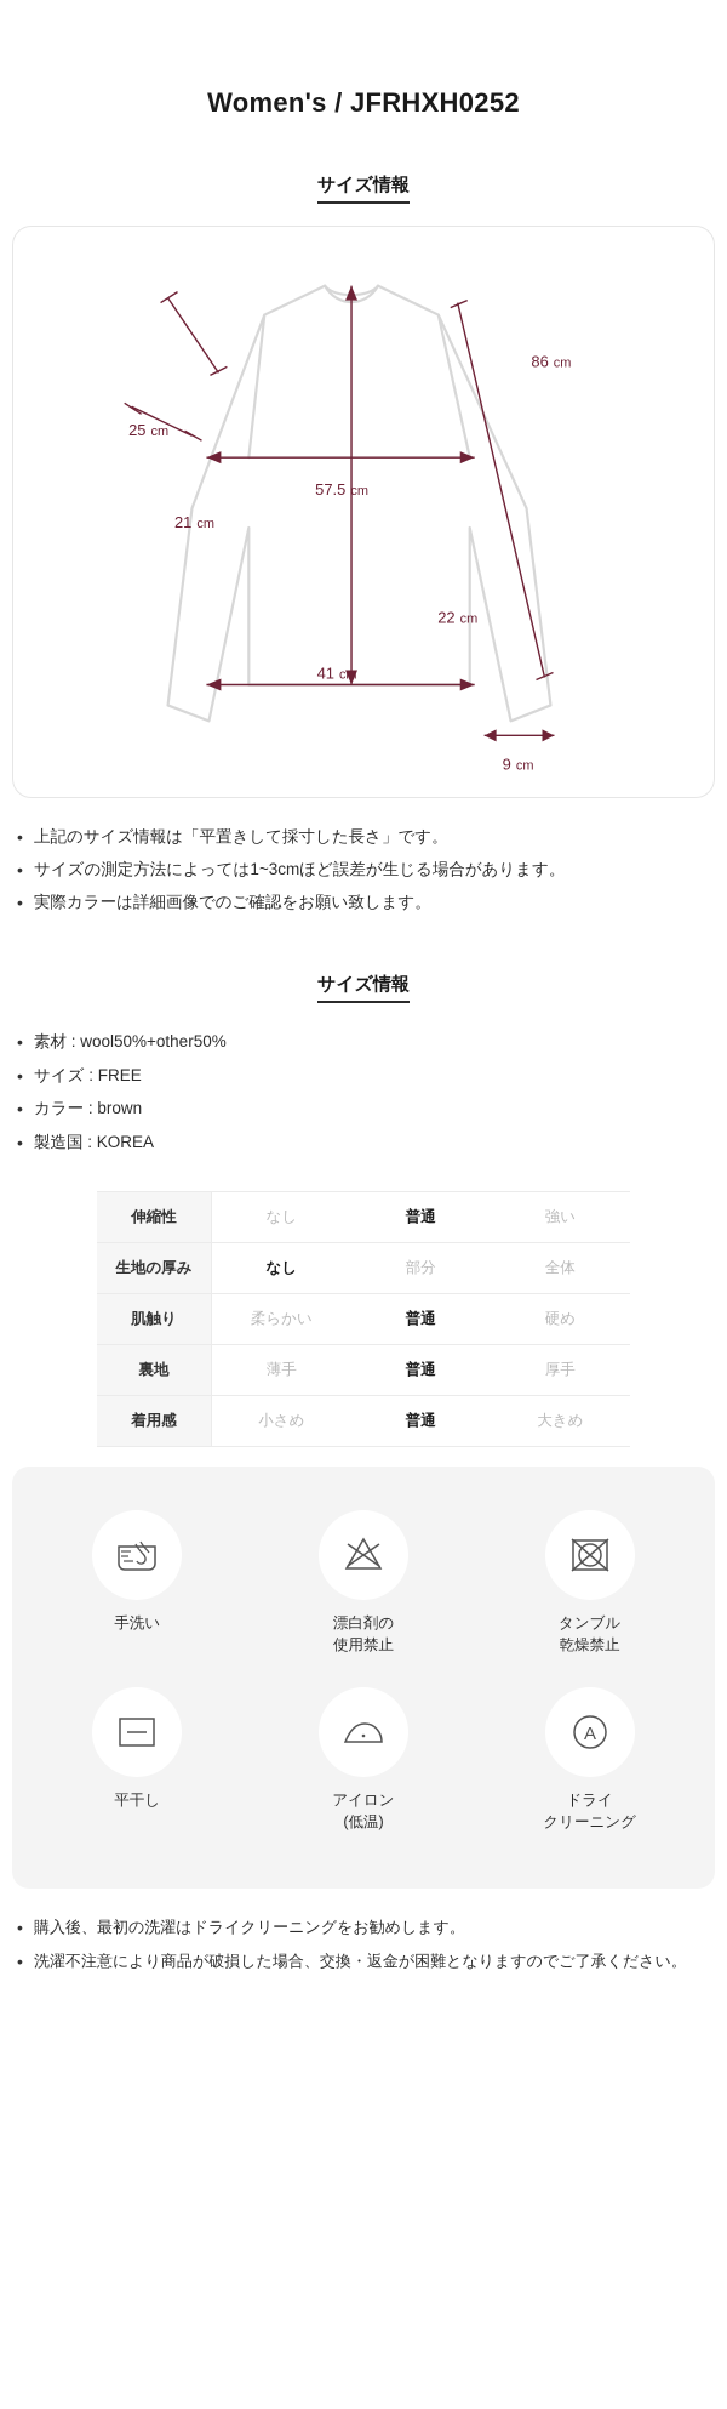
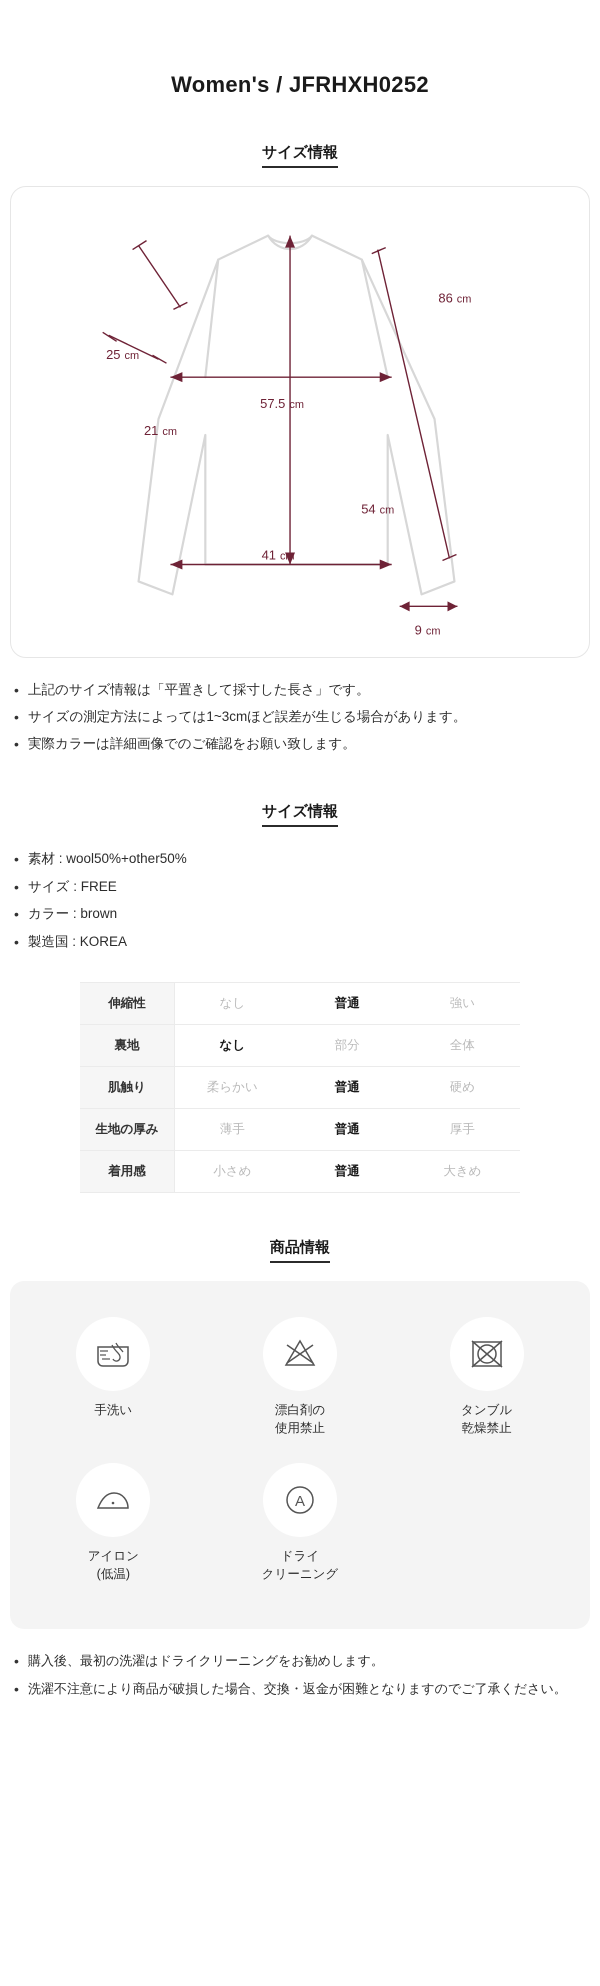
  Women's / JFRHXH0252
  サイズ情報
  86 cm
  25 cm
  21 cm
  57.5 cm
- 22 cm
+ 54 cm
  41 cm
  9 cm
  上記のサイズ情報は「平置きして採寸した長さ」です。
  サイズの測定方法によっては1~3cmほど誤差が生じる場合があります。
  実際カラーは詳細画像でのご確認をお願い致します。
  サイズ情報
  素材 : wool50%+other50%
  サイズ : FREE
  カラー : brown
  製造国 : KOREA
  伸縮性	なし	普通	強い
- 生地の厚み	なし	部分	全体
+ 裏地	なし	部分	全体
  肌触り	柔らかい	普通	硬め
- 裏地	薄手	普通	厚手
+ 生地の厚み	薄手	普通	厚手
  着用感	小さめ	普通	大きめ
+ 商品情報
  手洗い
  漂白剤の
  使用禁止
  タンブル
  乾燥禁止
- 平干し
  アイロン
  (低温)
  A
  ドライ
  クリーニング
  購入後、最初の洗濯はドライクリーニングをお勧めします。
  洗濯不注意により商品が破損した場合、交換・返金が困難となりますのでご了承ください。
